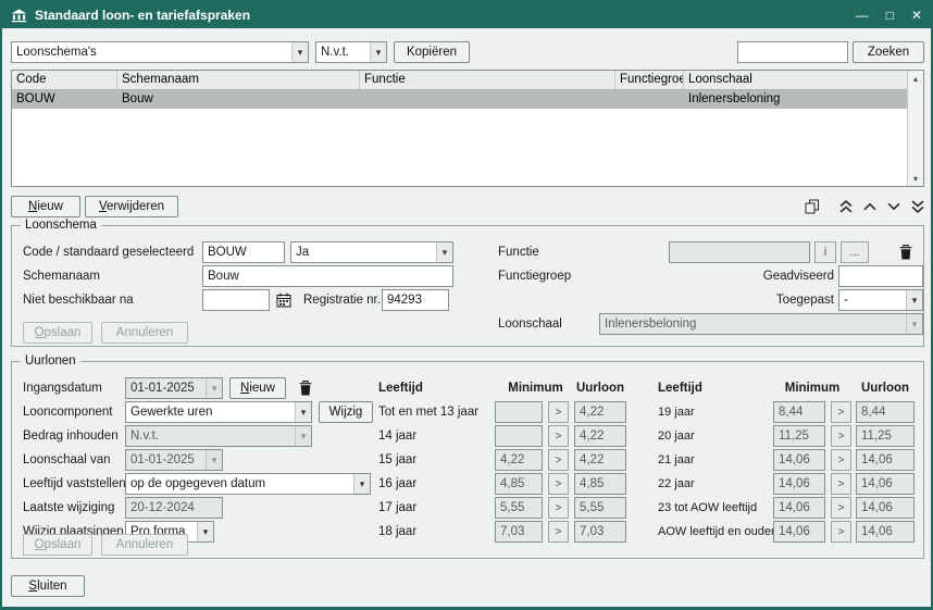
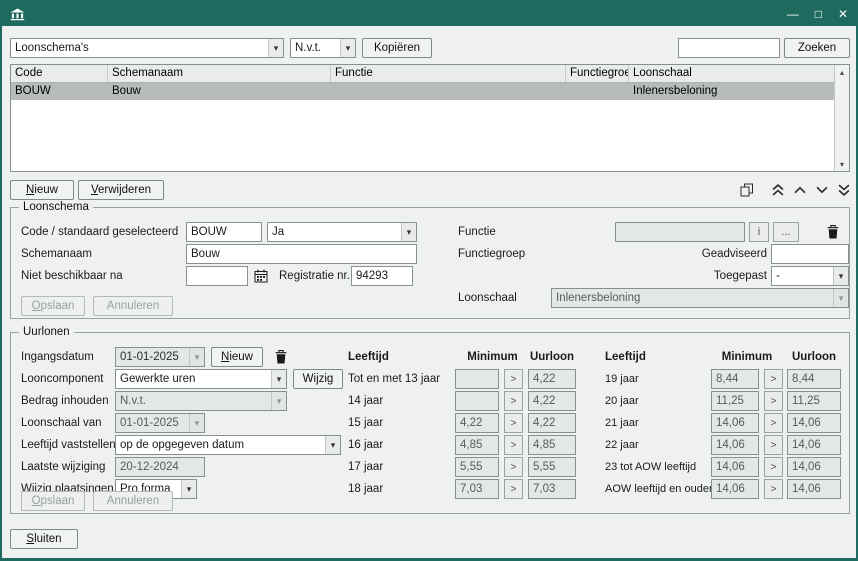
- Standaard loon- en tariefafspraken
  —
  □
  ✕
  Loonschema's
  ▾
  N.v.t.
  ▾
  Kopiëren
  Zoeken
  Code
  Schemanaam
  Functie
  Functiegroe
  Loonschaal
  BOUW
  Bouw
  Inlenersbeloning
  ▴
  ▾
  Nieuw
  Verwijderen
  Loonschema
  Code / standaard geselecteerd
  BOUW
  Ja
  ▾
  Schemanaam
  Bouw
  Niet beschikbaar na
  Registratie nr.
  94293
  Functie
  i
  ...
  Functiegroep
  Geadviseerd
  Toegepast
  -
  ▾
  Loonschaal
  Inlenersbeloning
  ▾
  Opslaan
  Annuleren
  Uurlonen
  Ingangsdatum
  01-01-2025
  ▾
  Nieuw
  Looncomponent
  Gewerkte uren
  ▾
  Wijzig
  Bedrag inhouden
  N.v.t.
  ▾
  Loonschaal van
  01-01-2025
  ▾
  Leeftijd vaststellen
  op de opgegeven datum
  ▾
  Laatste wijziging
  20-12-2024
  Wijzig plaatsingen
  Pro forma
  ▾
  Leeftijd
  Minimum
  Uurloon
  Tot en met 13 jaar
  >
  4,22
  14 jaar
  >
  4,22
  15 jaar
  4,22
  >
  4,22
  16 jaar
  4,85
  >
  4,85
  17 jaar
  5,55
  >
  5,55
  18 jaar
  7,03
  >
  7,03
  Leeftijd
  Minimum
  Uurloon
  19 jaar
  8,44
  >
  8,44
  20 jaar
  11,25
  >
  11,25
  21 jaar
  14,06
  >
  14,06
  22 jaar
  14,06
  >
  14,06
  23 tot AOW leeftijd
  14,06
  >
  14,06
  AOW leeftijd en oude
  14,06
  >
  14,06
  Opslaan
  Annuleren
  Sluiten
